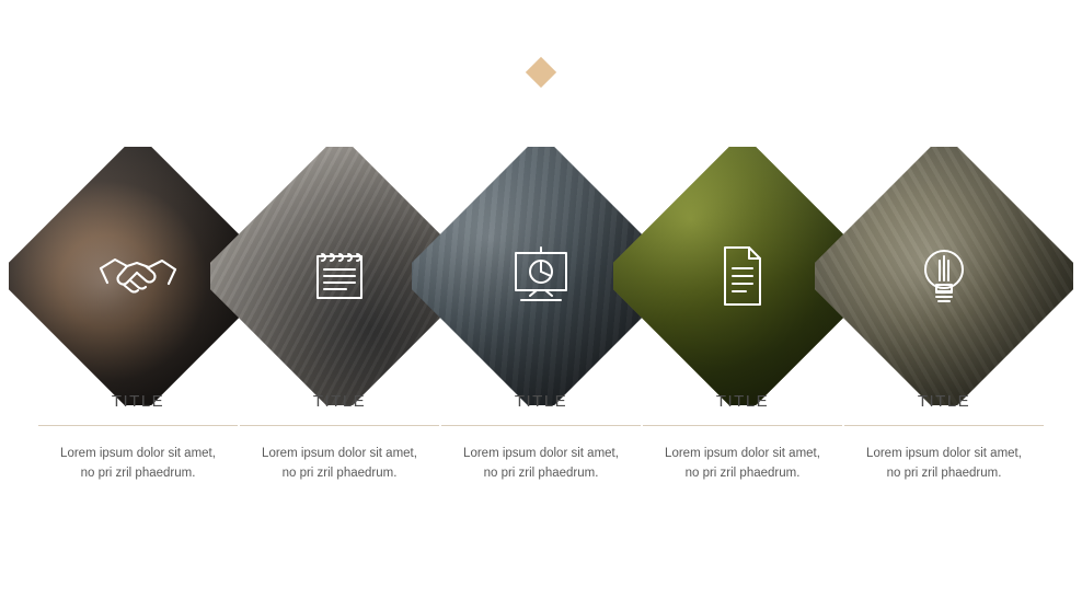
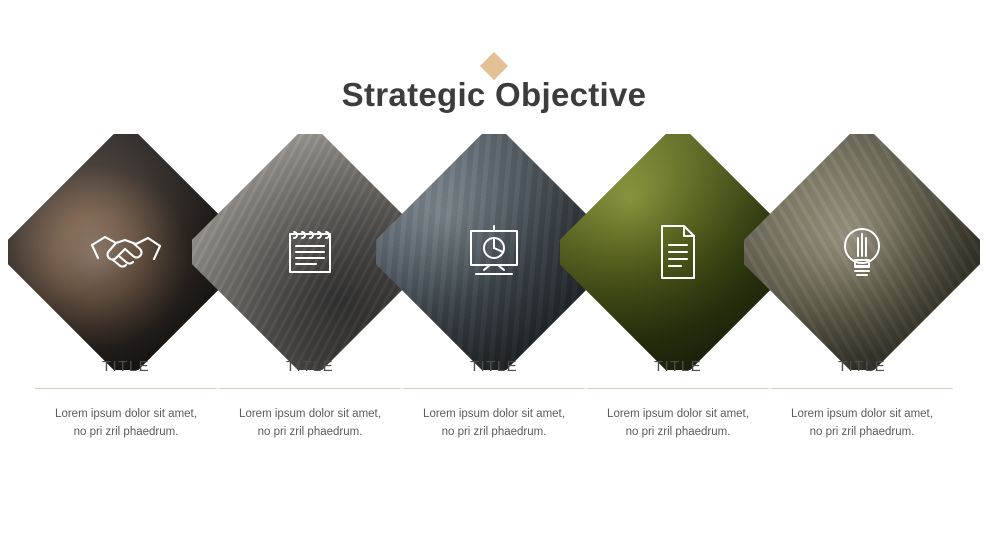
+ Strategic Objective
  TITLE
  Lorem ipsum dolor sit amet,
  no pri zril phaedrum.
  TITLE
  Lorem ipsum dolor sit amet,
  no pri zril phaedrum.
  TITLE
  Lorem ipsum dolor sit amet,
  no pri zril phaedrum.
  TITLE
  Lorem ipsum dolor sit amet,
  no pri zril phaedrum.
  TITLE
  Lorem ipsum dolor sit amet,
  no pri zril phaedrum.
